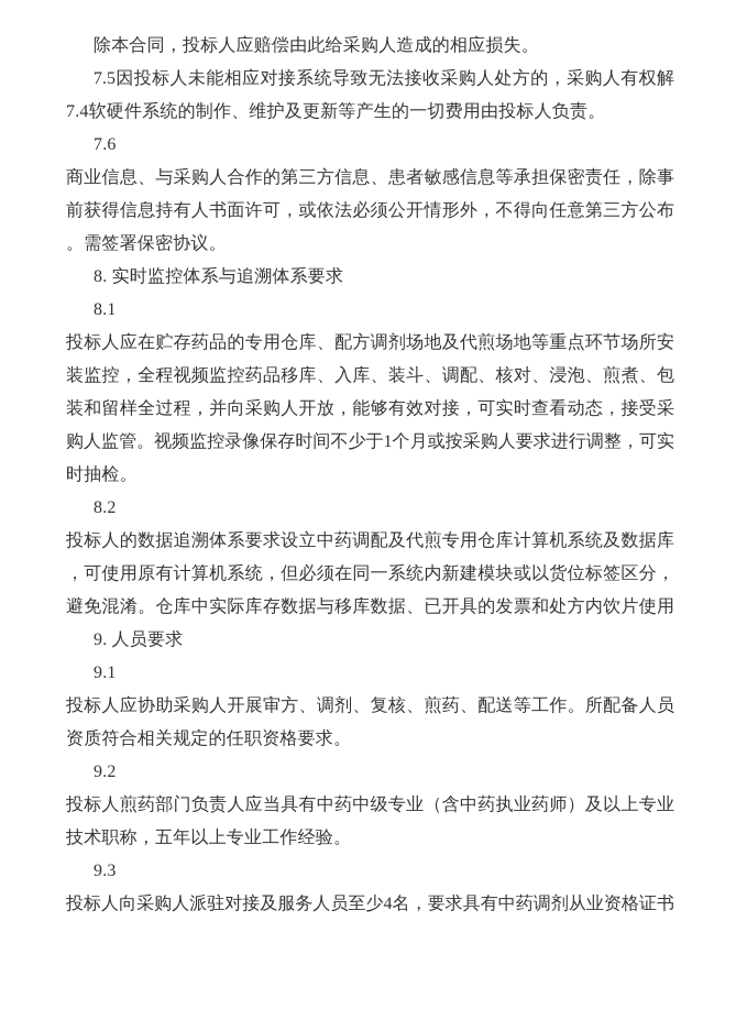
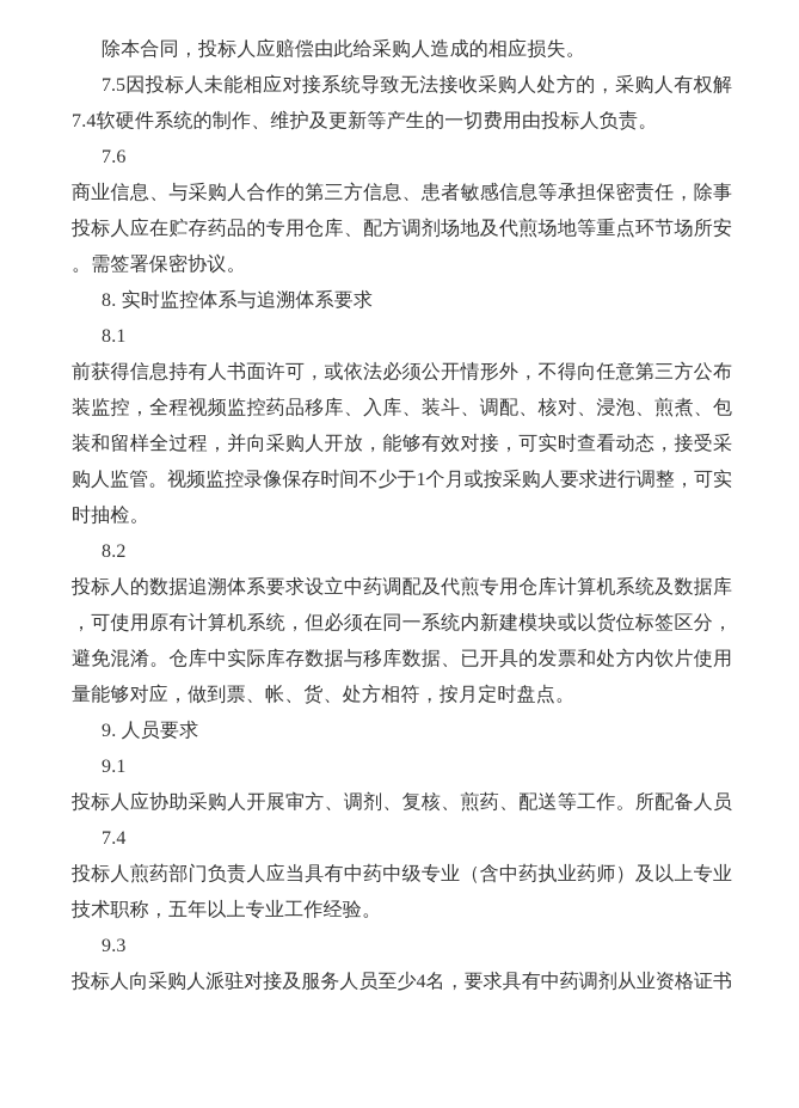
  除本合同，投标人应赔偿由此给采购人造成的相应损失。
  7.5因投标人未能相应对接系统导致无法接收采购人处方的，采购人有权解
  7.4软硬件系统的制作、维护及更新等产生的一切费用由投标人负责。
  7.6
  商业信息、与采购人合作的第三方信息、患者敏感信息等承担保密责任，除事
- 前获得信息持有人书面许可，或依法必须公开情形外，不得向任意第三方公布
+ 投标人应在贮存药品的专用仓库、配方调剂场地及代煎场地等重点环节场所安
  。需签署保密协议。
  8. 实时监控体系与追溯体系要求
  8.1
- 投标人应在贮存药品的专用仓库、配方调剂场地及代煎场地等重点环节场所安
+ 前获得信息持有人书面许可，或依法必须公开情形外，不得向任意第三方公布
  装监控，全程视频监控药品移库、入库、装斗、调配、核对、浸泡、煎煮、包
  装和留样全过程，并向采购人开放，能够有效对接，可实时查看动态，接受采
  购人监管。视频监控录像保存时间不少于1个月或按采购人要求进行调整，可实
  时抽检。
  8.2
  投标人的数据追溯体系要求设立中药调配及代煎专用仓库计算机系统及数据库
  ，可使用原有计算机系统，但必须在同一系统内新建模块或以货位标签区分，
  避免混淆。仓库中实际库存数据与移库数据、已开具的发票和处方内饮片使用
+ 量能够对应，做到票、帐、货、处方相符，按月定时盘点。
  9. 人员要求
  9.1
  投标人应协助采购人开展审方、调剂、复核、煎药、配送等工作。所配备人员
- 资质符合相关规定的任职资格要求。
- 9.2
+ 7.4
  投标人煎药部门负责人应当具有中药中级专业（含中药执业药师）及以上专业
  技术职称，五年以上专业工作经验。
  9.3
  投标人向采购人派驻对接及服务人员至少4名，要求具有中药调剂从业资格证书
